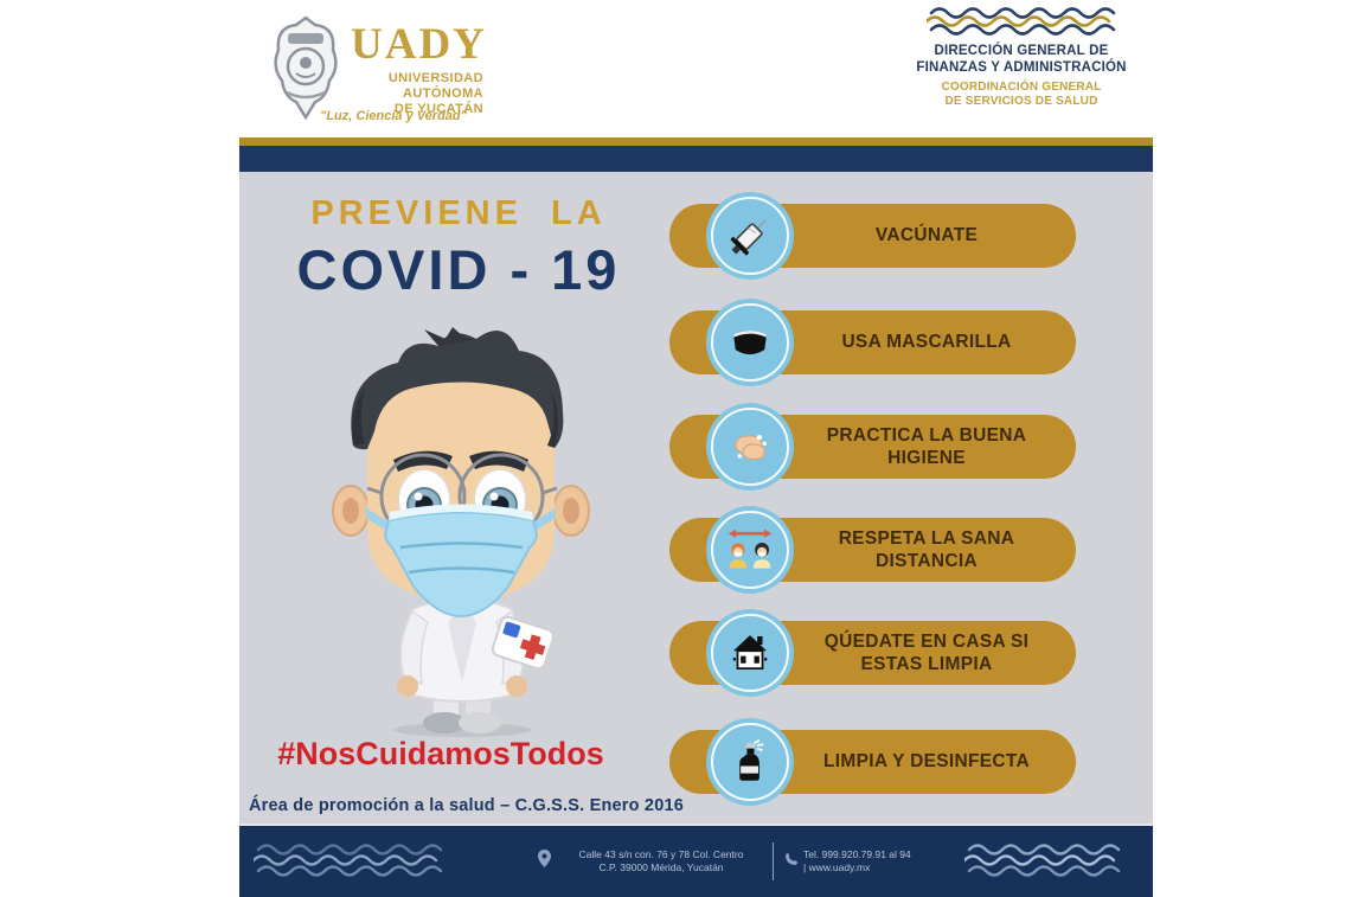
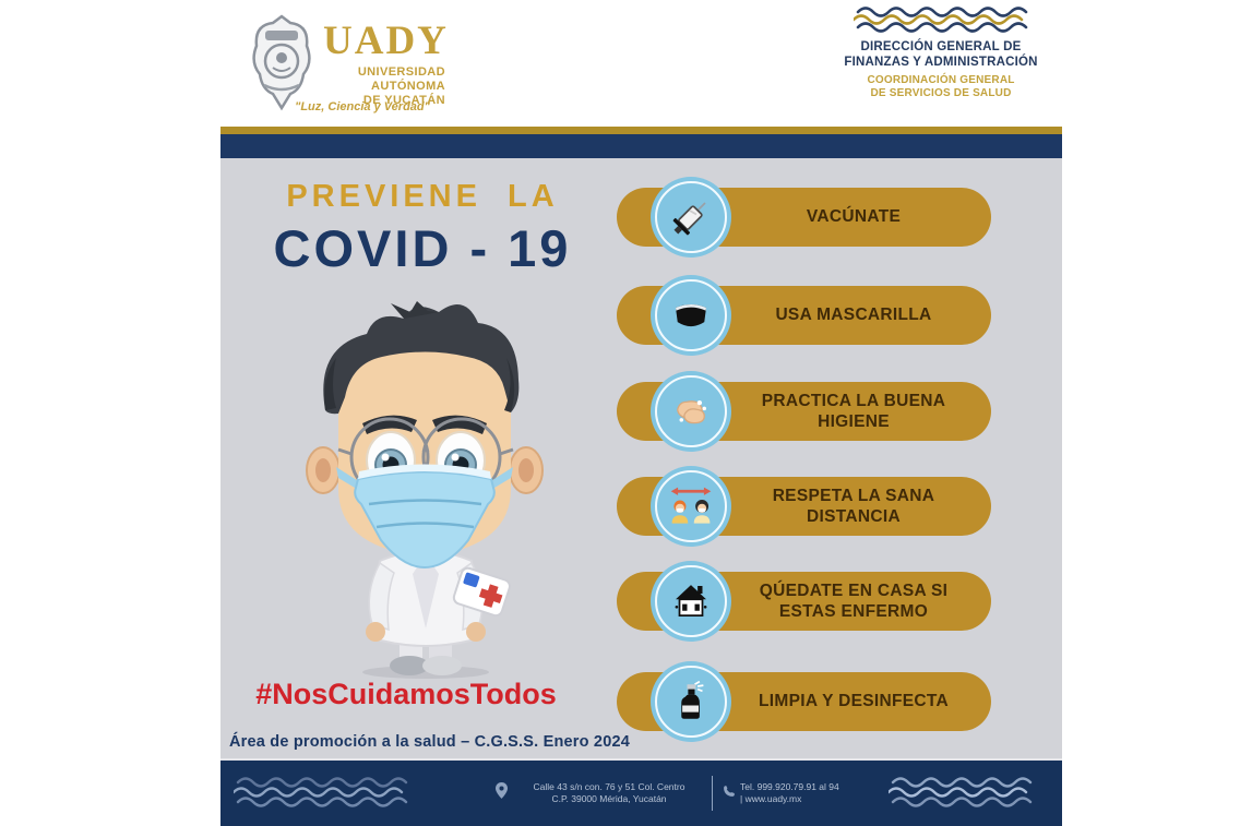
  UADY
  UNIVERSIDAD
  AUTÓNOMA
  DE YUCATÁN
  "Luz, Ciencia y Verdad"
  DIRECCIÓN GENERAL DE
  FINANZAS Y ADMINISTRACIÓN
  COORDINACIÓN GENERAL
  DE SERVICIOS DE SALUD
  PREVIENE LA
  COVID - 19
  VACÚNATE
  USA MASCARILLA
  PRACTICA LA BUENA HIGIENE
  RESPETA LA SANA DISTANCIA
- QÚEDATE EN CASA SI ESTAS LIMPIA
+ QÚEDATE EN CASA SI ESTAS ENFERMO
  LIMPIA Y DESINFECTA
  #NosCuidamosTodos
- Área de promoción a la salud – C.G.S.S. Enero 2016
+ Área de promoción a la salud – C.G.S.S. Enero 2024
- Calle 43 s/n con. 76 y 78 Col. Centro
+ Calle 43 s/n con. 76 y 51 Col. Centro
  C.P. 39000 Mérida, Yucatán
  Tel. 999.920.79.91 al 94
  | www.uady.mx
